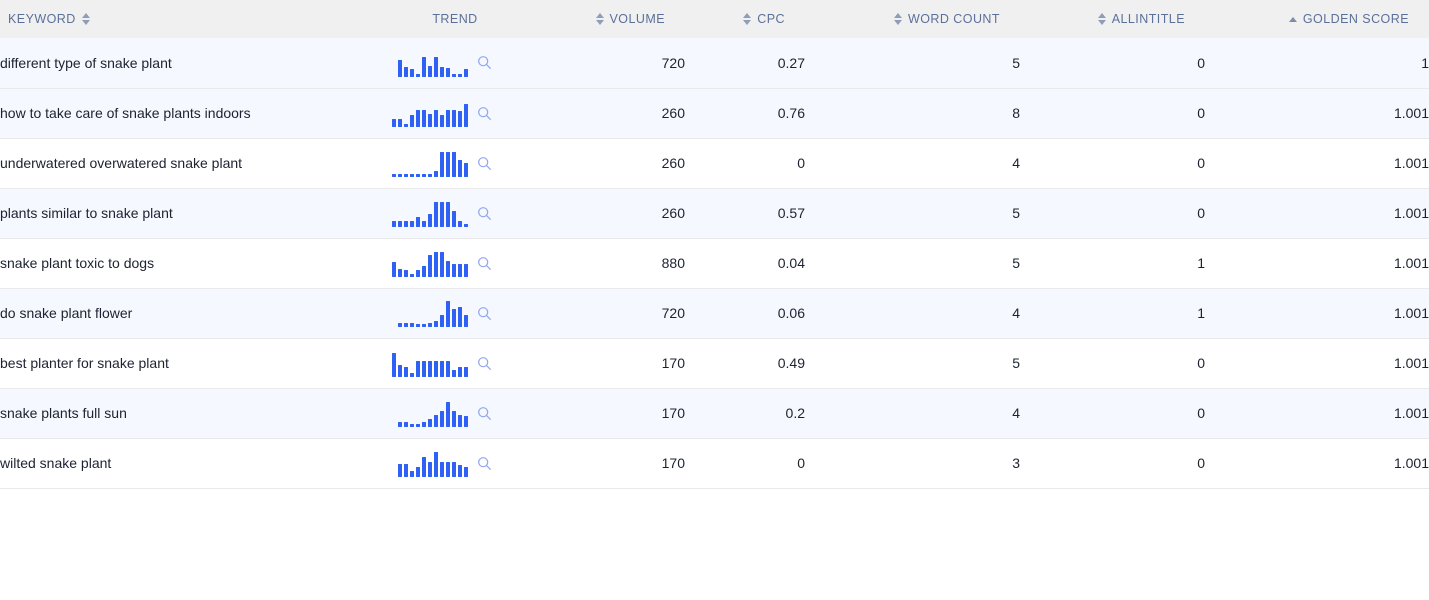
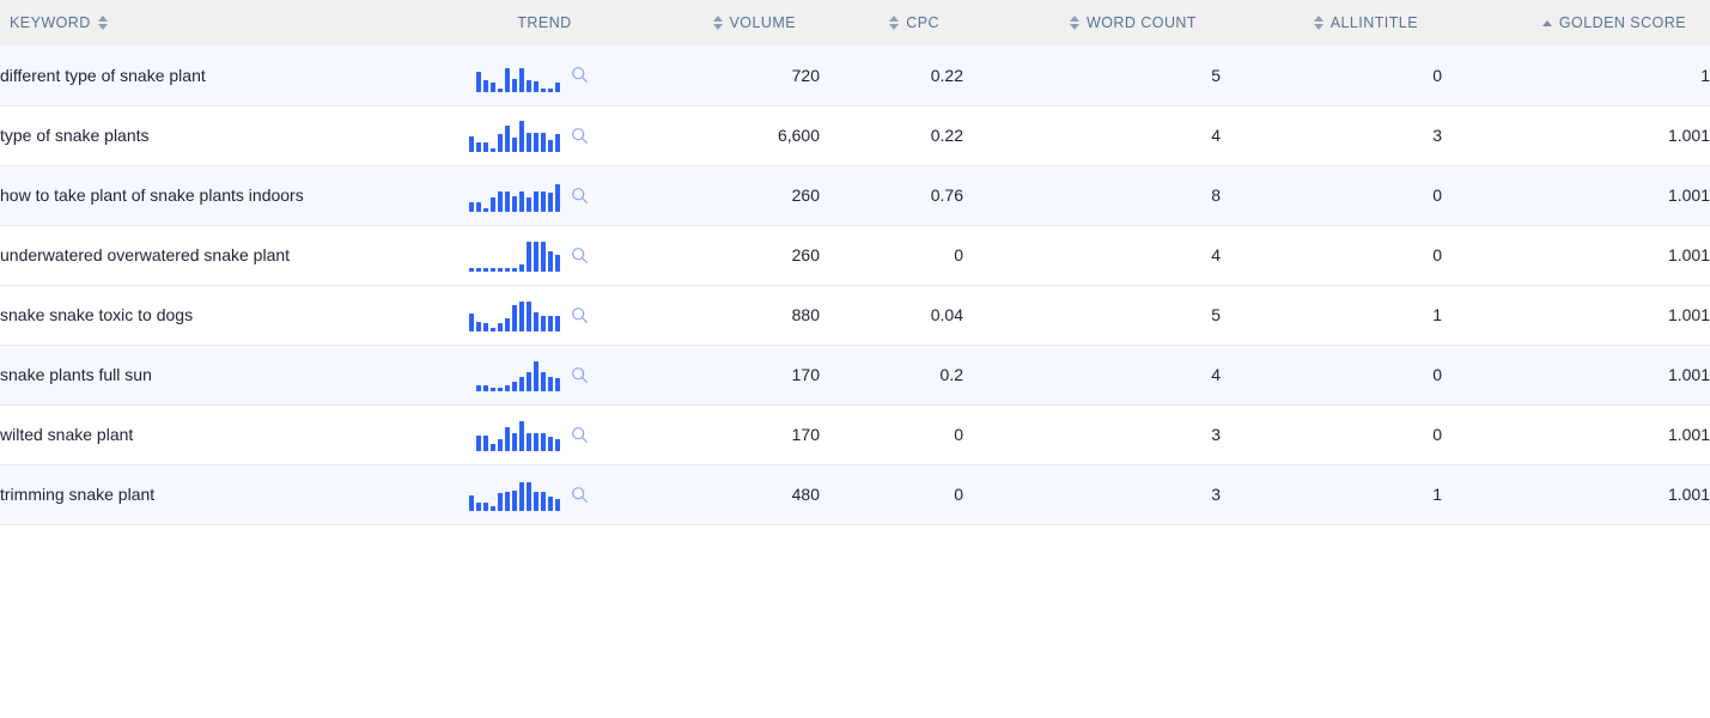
  KEYWORD	TREND	VOLUME	CPC	WORD COUNT	ALLINTITLE	GOLDEN SCORE
- different type of snake plant		720	0.27	5	0	1
+ different type of snake plant		720	0.22	5	0	1
+ type of snake plants		6,600	0.22	4	3	1.001
- how to take care of snake plants indoors		260	0.76	8	0	1.001
+ how to take plant of snake plants indoors		260	0.76	8	0	1.001
  underwatered overwatered snake plant		260	0	4	0	1.001
- plants similar to snake plant		260	0.57	5	0	1.001
- snake plant toxic to dogs		880	0.04	5	1	1.001
+ snake snake toxic to dogs		880	0.04	5	1	1.001
- do snake plant flower		720	0.06	4	1	1.001
- best planter for snake plant		170	0.49	5	0	1.001
  snake plants full sun		170	0.2	4	0	1.001
  wilted snake plant		170	0	3	0	1.001
+ trimming snake plant		480	0	3	1	1.001
